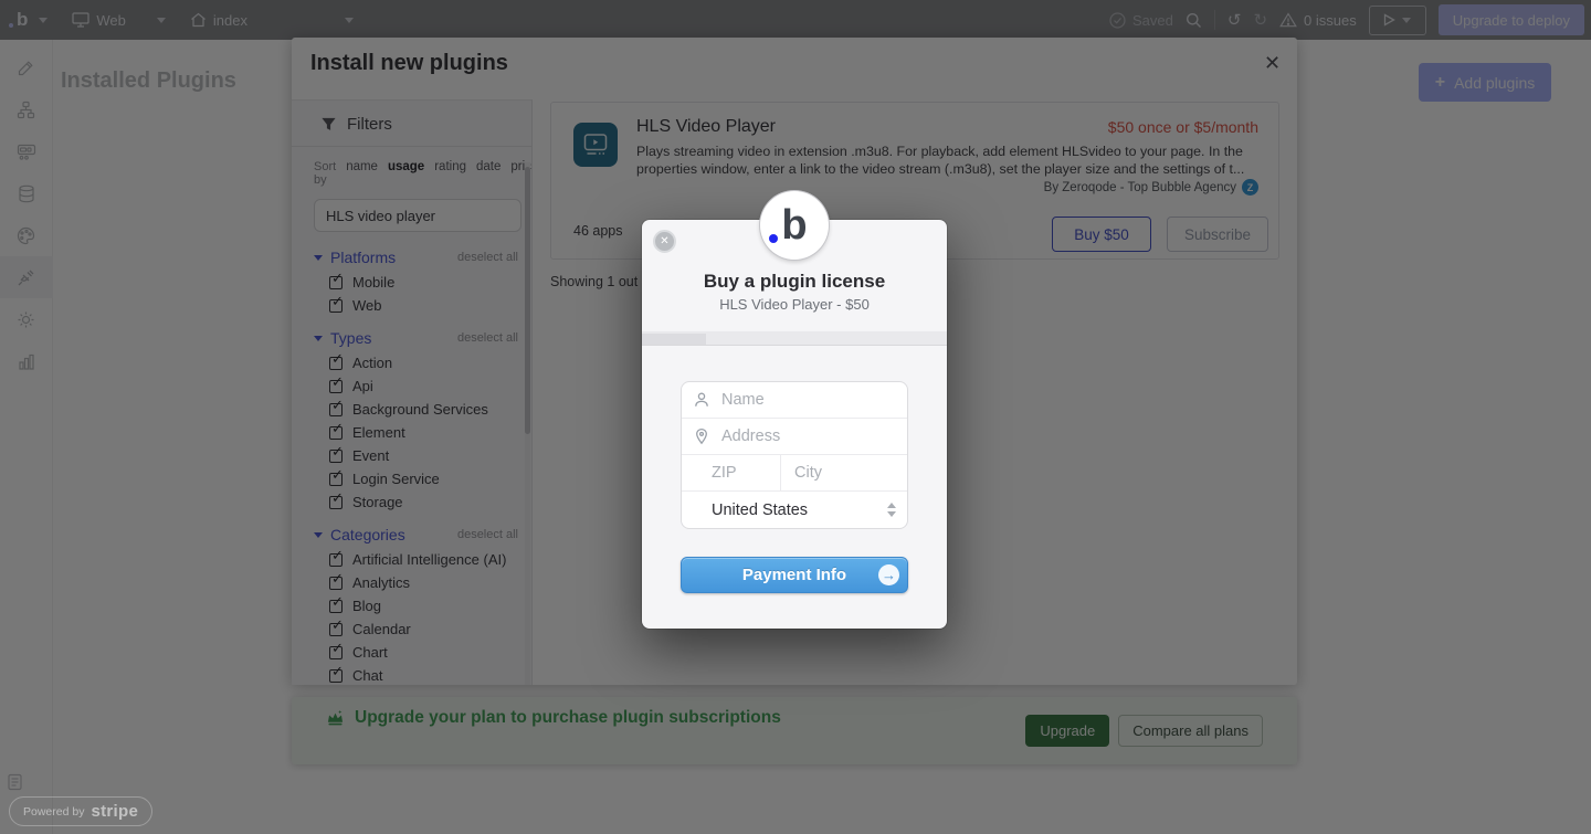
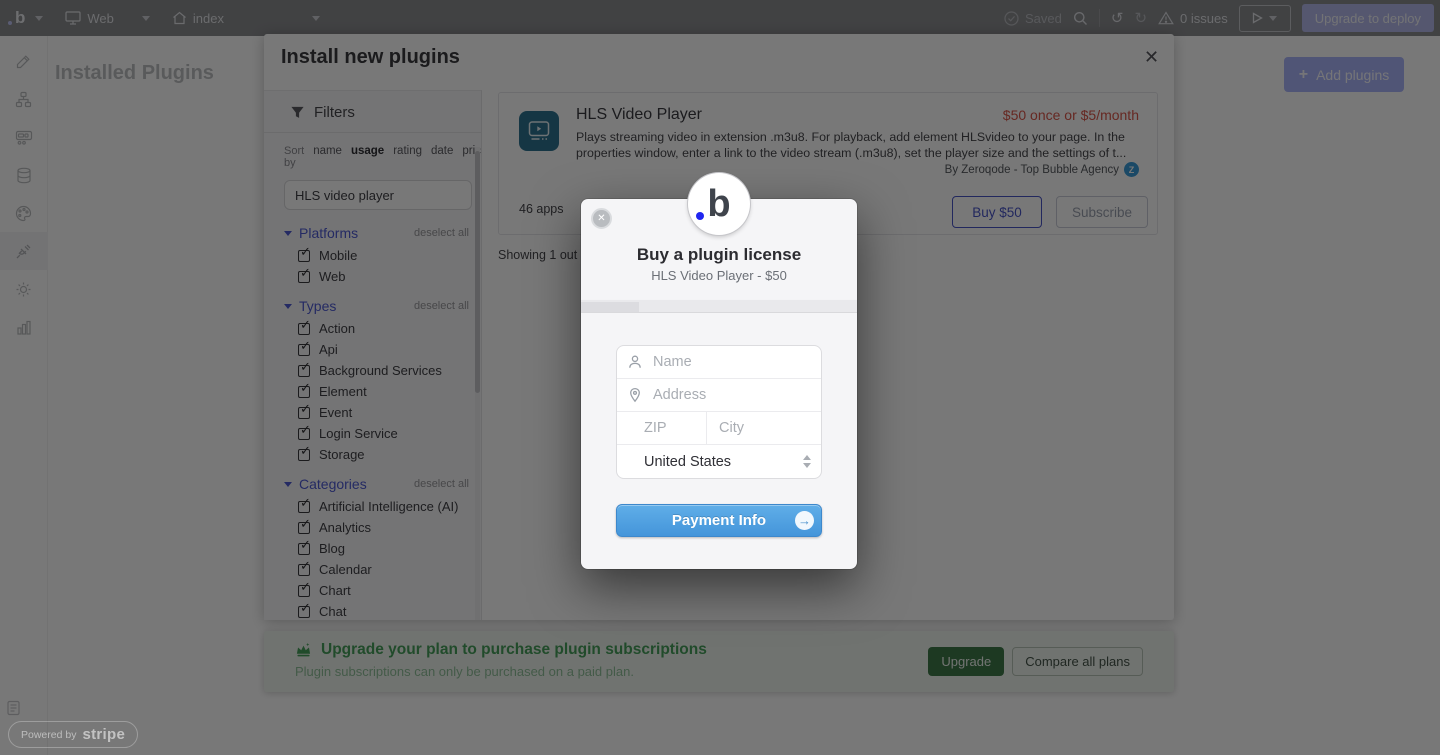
  b
  Web
  index
  Saved
  ↺
  ↻
  0 issues
  Upgrade to deploy
  Installed Plugins
  +
  Add plugins
  Install new plugins
  ✕
  Filters
  Sort by
  name
  usage
  rating
  date
  HLS video player
  Platforms
  deselect all
  Mobile
  Web
  Types
  deselect all
  Action
  Api
  Background Services
  Element
  Event
  Login Service
  Storage
  Categories
  deselect all
  Artificial Intelligence (AI)
  Analytics
  Blog
  Calendar
  Chart
  Chat
  HLS Video Player
  $50 once or $5/month
  Plays streaming video in extension .m3u8. For playback, add element HLSvideo to your page. In the properties window, enter a link to the video stream (.m3u8), set the player size and the settings of t...
  By Zeroqode - Top Bubble Agency
  Z
  46 apps
  Buy $50
  Subscribe
  Showing 1 out
  Upgrade your plan to purchase plugin subscriptions
+ Plugin subscriptions can only be purchased on a paid plan.
  Upgrade
  Compare all plans
  b
  ✕
  Buy a plugin license
  HLS Video Player - $50
  Name
  Address
  ZIP
  City
  United States
  Payment Info
  →
  Powered by
  stripe
